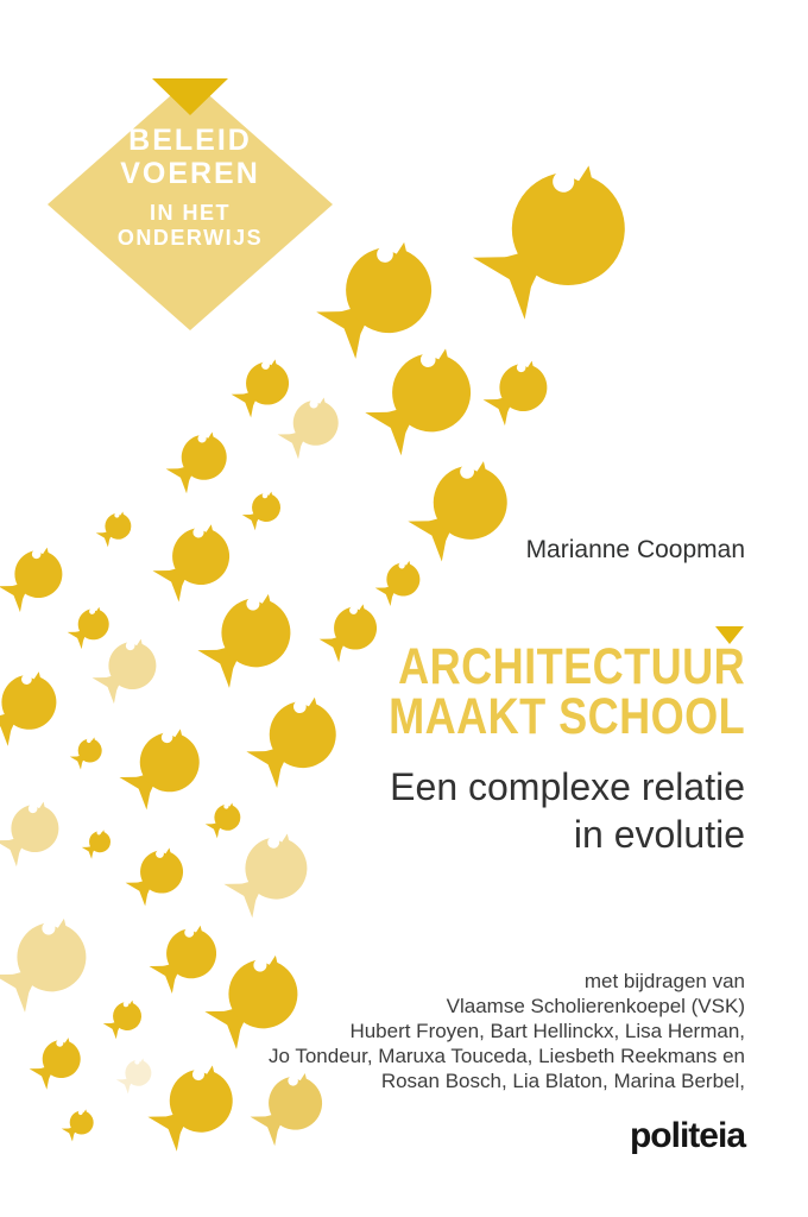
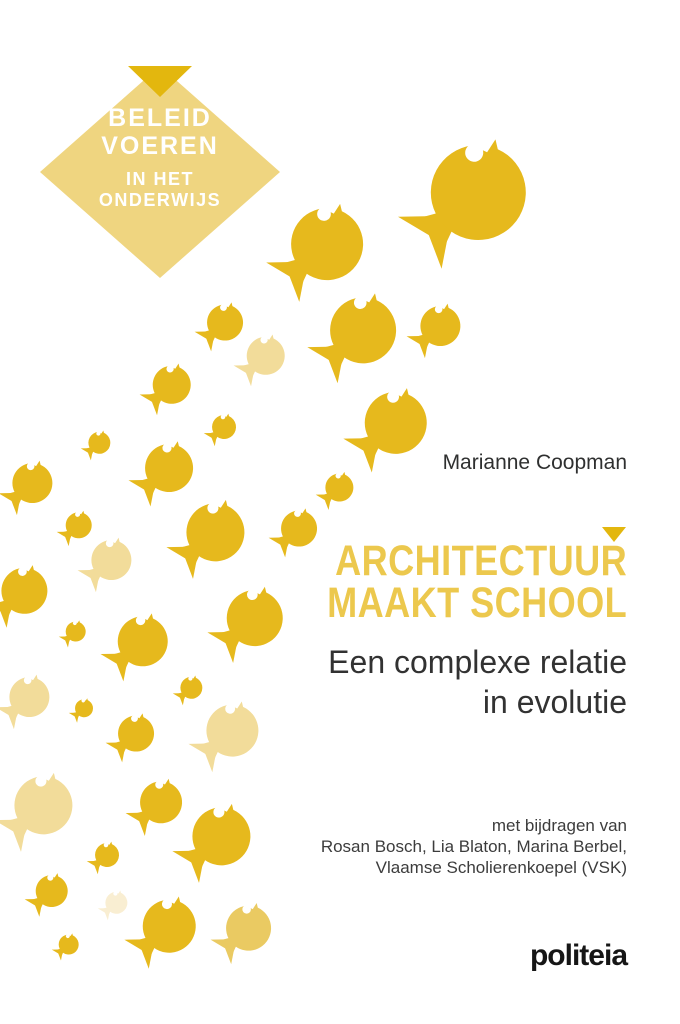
  BELEID
  VOEREN
  IN HET
  ONDERWIJS
  Marianne Coopman
  ARCHITECTUUR
  MAAKT SCHOOL
  Een complexe relatie
  in evolutie
  met bijdragen van
- Vlaamse Scholierenkoepel (VSK)
+ Rosan Bosch, Lia Blaton, Marina Berbel,
- Hubert Froyen, Bart Hellinckx, Lisa Herman,
- Jo Tondeur, Maruxa Touceda, Liesbeth Reekmans en
- Rosan Bosch, Lia Blaton, Marina Berbel,
+ Vlaamse Scholierenkoepel (VSK)
  politeia
